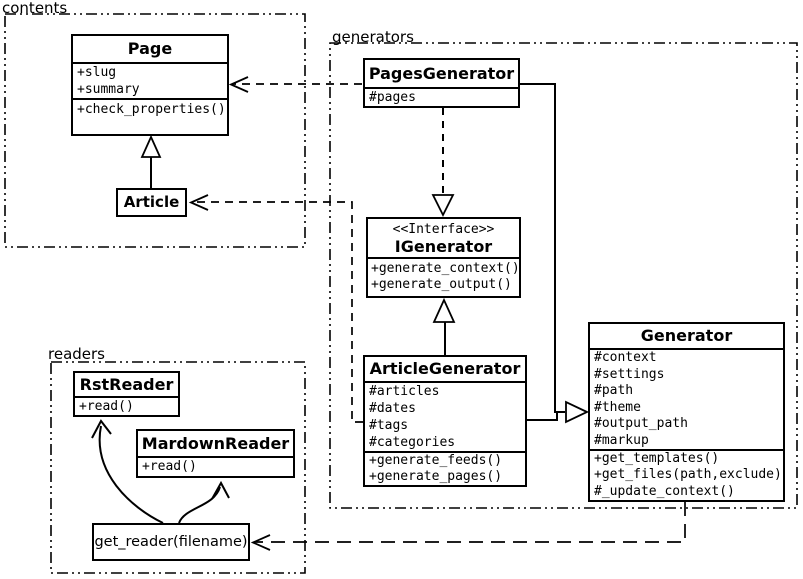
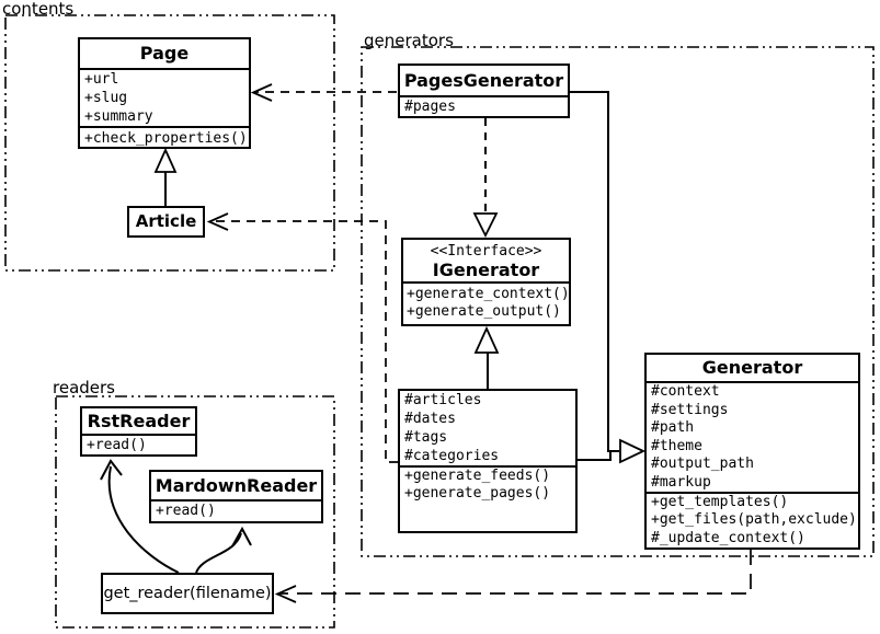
  contents
  generators
  readers
  Page
+ +url
  +slug
  +summary
  +check_properties()
  Article
  PagesGenerator
  #pages
  <<Interface>>
  IGenerator
  +generate_context()
  +generate_output()
- ArticleGenerator
  #articles
  #dates
  #tags
  #categories
  +generate_feeds()
  +generate_pages()
  Generator
  #context
  #settings
  #path
  #theme
  #output_path
  #markup
  +get_templates()
  +get_files(path,exclude)
  #_update_context()
  RstReader
  +read()
  MardownReader
  +read()
  get_reader(filename)
